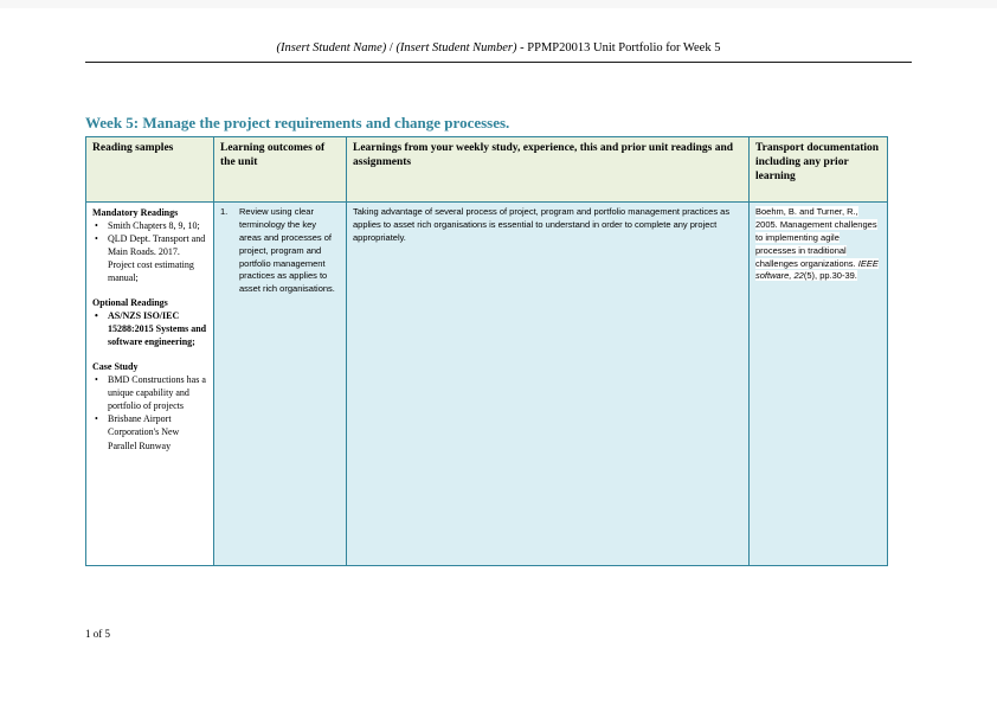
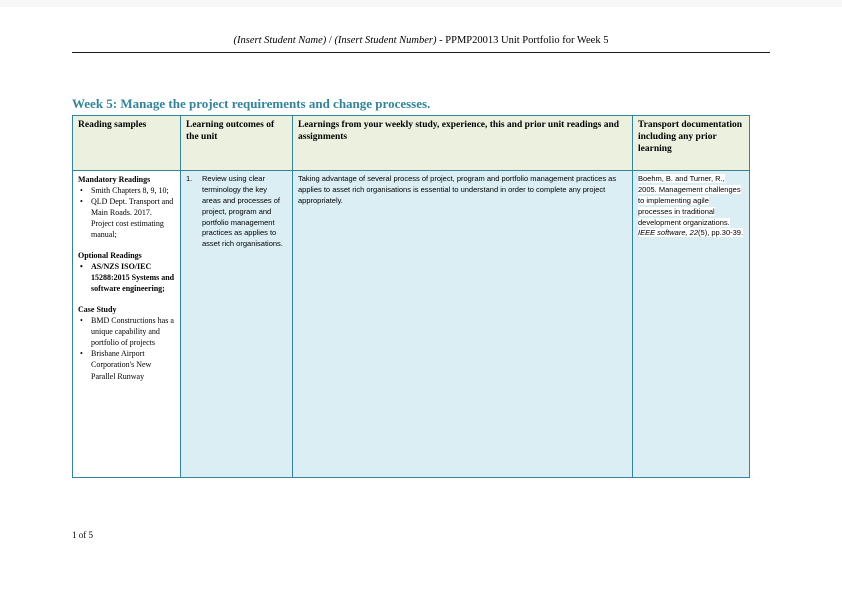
  (Insert Student Name) / (Insert Student Number) - PPMP20013 Unit Portfolio for Week 5
  Week 5: Manage the project requirements and change processes.
  Reading samples	Learning outcomes of the unit	Learnings from your weekly study, experience, this and prior unit readings and assignments	Transport documentation including any prior learning
- Mandatory Readings Smith Chapters 8, 9, 10; QLD Dept. Transport and Main Roads. 2017. Project cost estimating manual; Optional Readings AS/NZS ISO/IEC 15288:2015 Systems and software engineering; Case Study BMD Constructions has a unique capability and portfolio of projects Brisbane Airport Corporation's New Parallel Runway	1. Review using clear terminology the key areas and processes of project, program and portfolio management practices as applies to asset rich organisations.	Taking advantage of several process of project, program and portfolio management practices as applies to asset rich organisations is essential to understand in order to complete any project appropriately.	Boehm, B. and Turner, R., 2005. Management challenges to implementing agile processes in traditional challenges organizations. IEEE software, 22(5), pp.30-39.
+ Mandatory Readings Smith Chapters 8, 9, 10; QLD Dept. Transport and Main Roads. 2017. Project cost estimating manual; Optional Readings AS/NZS ISO/IEC 15288:2015 Systems and software engineering; Case Study BMD Constructions has a unique capability and portfolio of projects Brisbane Airport Corporation's New Parallel Runway	1. Review using clear terminology the key areas and processes of project, program and portfolio management practices as applies to asset rich organisations.	Taking advantage of several process of project, program and portfolio management practices as applies to asset rich organisations is essential to understand in order to complete any project appropriately.	Boehm, B. and Turner, R., 2005. Management challenges to implementing agile processes in traditional development organizations. IEEE software, 22(5), pp.30-39.
  1 of 5
